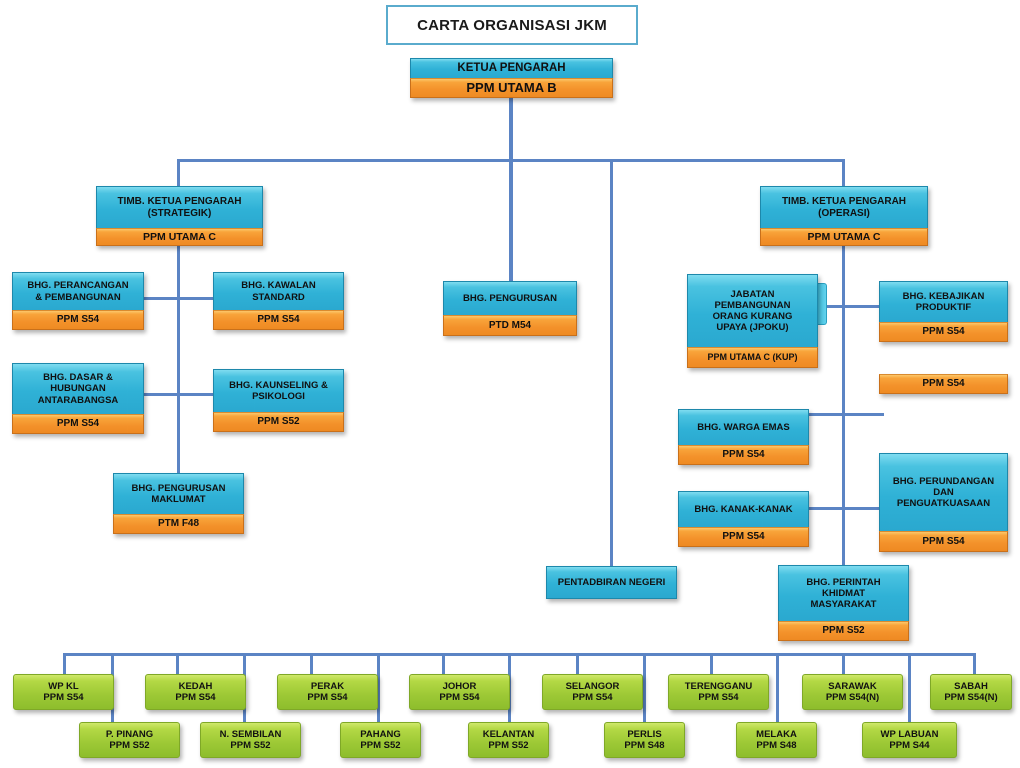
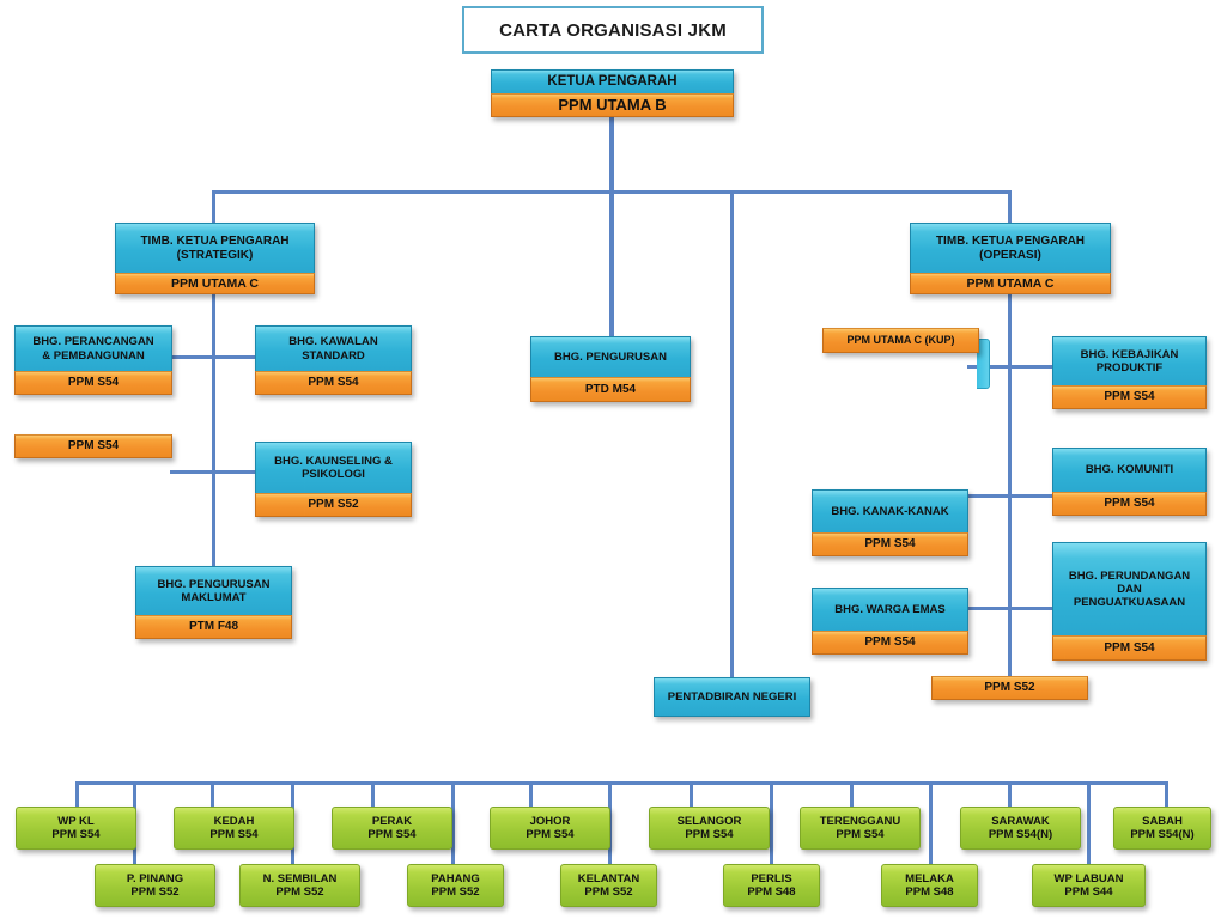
  CARTA ORGANISASI JKM
  KETUA PENGARAH
  PPM UTAMA B
  TIMB. KETUA PENGARAH
  (STRATEGIK)
  PPM UTAMA C
  TIMB. KETUA PENGARAH
  (OPERASI)
  PPM UTAMA C
  BHG. PERANCANGAN
  & PEMBANGUNAN
  PPM S54
  BHG. KAWALAN
  STANDARD
  PPM S54
- BHG. DASAR &
- HUBUNGAN
- ANTARABANGSA
  PPM S54
  BHG. KAUNSELING &
  PSIKOLOGI
  PPM S52
  BHG. PENGURUSAN
  MAKLUMAT
  PTM F48
  BHG. PENGURUSAN
  PTD M54
- JABATAN
- PEMBANGUNAN
- ORANG KURANG
- UPAYA (JPOKU)
  PPM UTAMA C (KUP)
  BHG. KEBAJIKAN
  PRODUKTIF
  PPM S54
+ BHG. KOMUNITI
  PPM S54
- BHG. WARGA EMAS
+ BHG. KANAK-KANAK
  PPM S54
  BHG. PERUNDANGAN
  DAN
  PENGUATKUASAAN
  PPM S54
- BHG. KANAK-KANAK
+ BHG. WARGA EMAS
  PPM S54
- BHG. PERINTAH
- KHIDMAT
- MASYARAKAT
  PPM S52
  PENTADBIRAN NEGERI
  WP KL
  PPM S54
  KEDAH
  PPM S54
  PERAK
  PPM S54
  JOHOR
  PPM S54
  SELANGOR
  PPM S54
  TERENGGANU
  PPM S54
  SARAWAK
  PPM S54(N)
  SABAH
  PPM S54(N)
  P. PINANG
  PPM S52
  N. SEMBILAN
  PPM S52
  PAHANG
  PPM S52
  KELANTAN
  PPM S52
  PERLIS
  PPM S48
  MELAKA
  PPM S48
  WP LABUAN
  PPM S44
